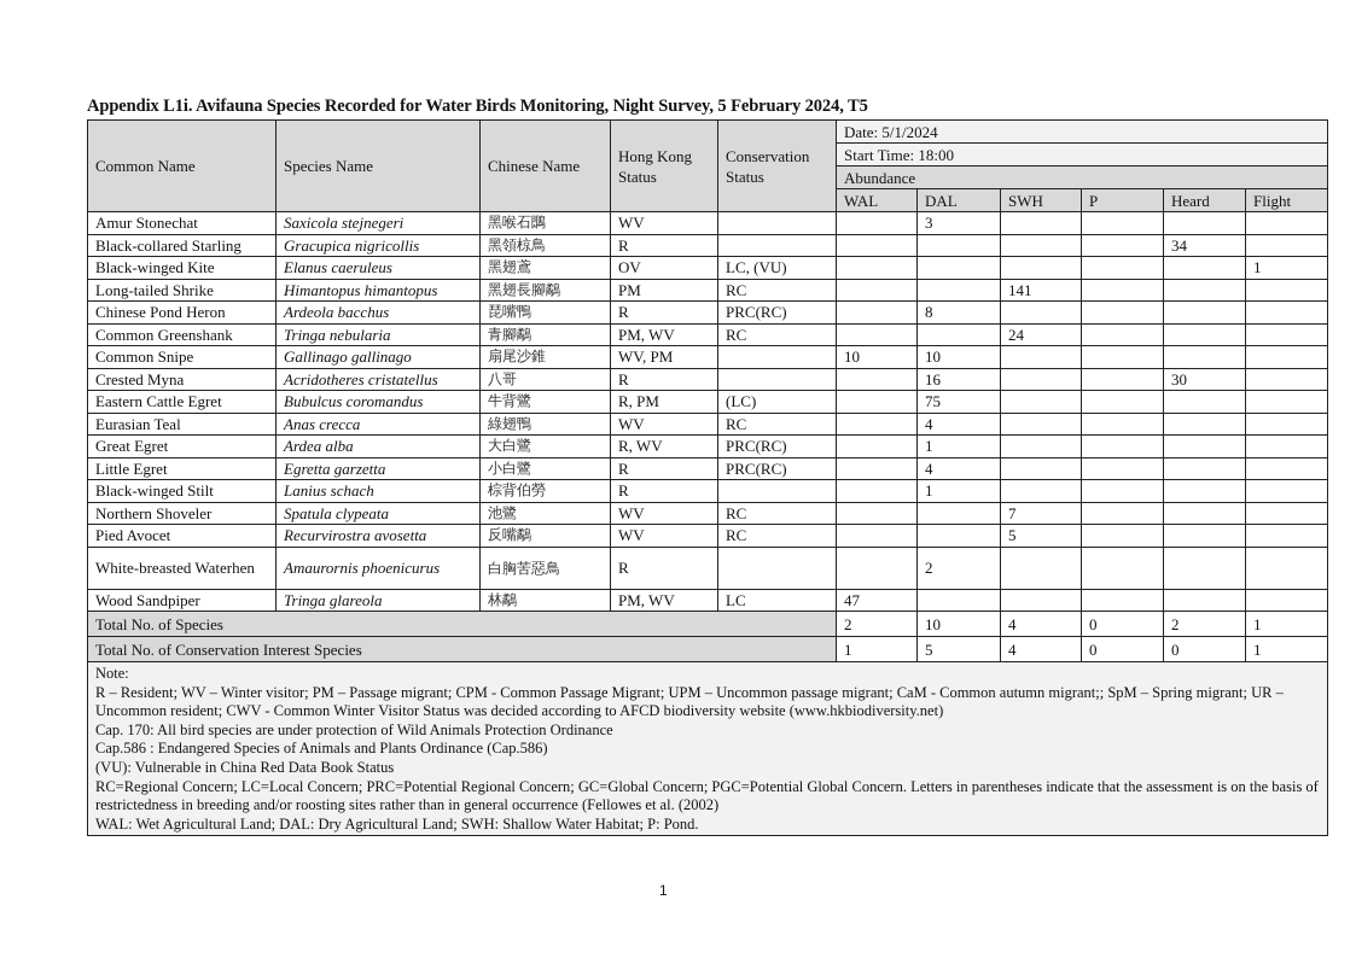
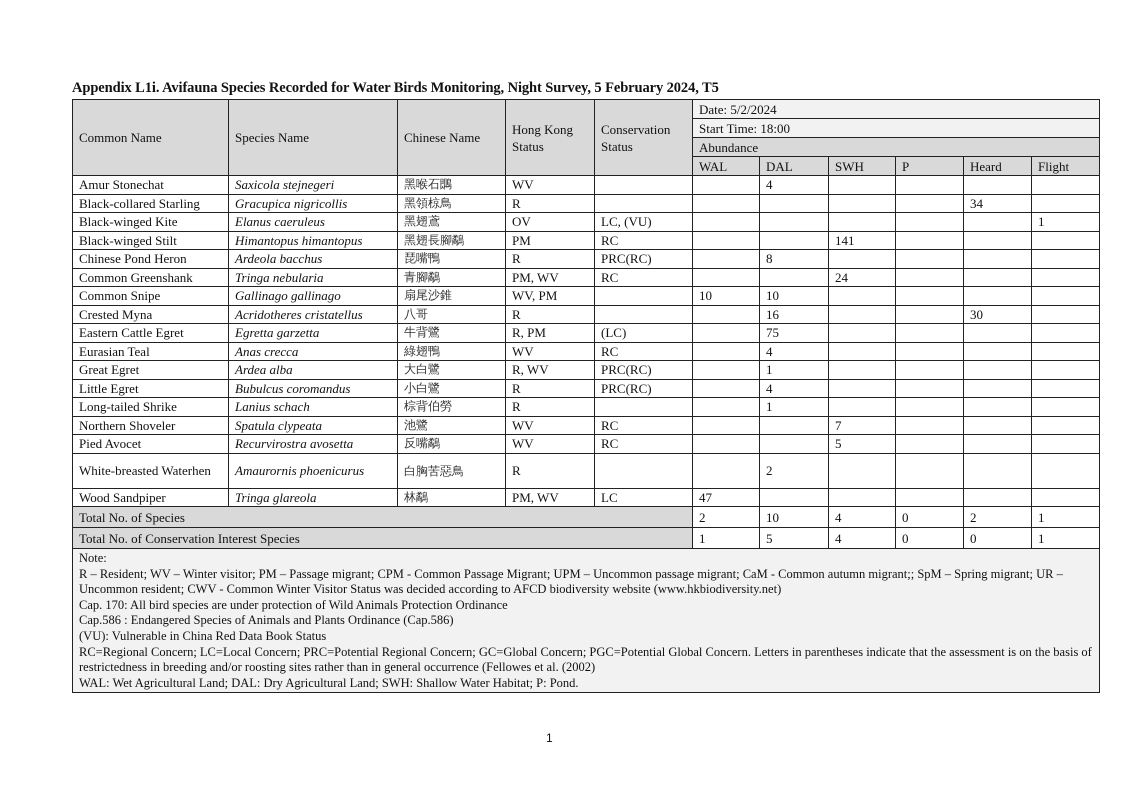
  Appendix L1i. Avifauna Species Recorded for Water Birds Monitoring, Night Survey, 5 February 2024, T5
- Common Name	Species Name	Chinese Name	Hong Kong Status	Conservation Status	Date: 5/1/2024
+ Common Name	Species Name	Chinese Name	Hong Kong Status	Conservation Status	Date: 5/2/2024
  Start Time: 18:00
  Abundance
  WAL	DAL	SWH	P	Heard	Flight
- Amur Stonechat	Saxicola stejnegeri	黑喉石䳭	WV			3
+ Amur Stonechat	Saxicola stejnegeri	黑喉石䳭	WV			4
  Black-collared Starling	Gracupica nigricollis	黑領椋鳥	R						34
  Black-winged Kite	Elanus caeruleus	黑翅鳶	OV	LC, (VU)						1
- Long-tailed Shrike	Himantopus himantopus	黑翅長腳鷸	PM	RC			141
+ Black-winged Stilt	Himantopus himantopus	黑翅長腳鷸	PM	RC			141
  Chinese Pond Heron	Ardeola bacchus	琵嘴鴨	R	PRC(RC)		8
  Common Greenshank	Tringa nebularia	青腳鷸	PM, WV	RC			24
  Common Snipe	Gallinago gallinago	扇尾沙錐	WV, PM		10	10
  Crested Myna	Acridotheres cristatellus	八哥	R			16			30
- Eastern Cattle Egret	Bubulcus coromandus	牛背鷺	R, PM	(LC)		75
+ Eastern Cattle Egret	Egretta garzetta	牛背鷺	R, PM	(LC)		75
  Eurasian Teal	Anas crecca	綠翅鴨	WV	RC		4
  Great Egret	Ardea alba	大白鷺	R, WV	PRC(RC)		1
- Little Egret	Egretta garzetta	小白鷺	R	PRC(RC)		4
+ Little Egret	Bubulcus coromandus	小白鷺	R	PRC(RC)		4
- Black-winged Stilt	Lanius schach	棕背伯勞	R			1
+ Long-tailed Shrike	Lanius schach	棕背伯勞	R			1
  Northern Shoveler	Spatula clypeata	池鷺	WV	RC			7
  Pied Avocet	Recurvirostra avosetta	反嘴鷸	WV	RC			5
  White-breasted Waterhen	Amaurornis phoenicurus	白胸苦惡鳥	R			2
  Wood Sandpiper	Tringa glareola	林鷸	PM, WV	LC	47
  Total No. of Species	2	10	4	0	2	1
  Total No. of Conservation Interest Species	1	5	4	0	0	1
  Note:R – Resident; WV – Winter visitor; PM – Passage migrant; CPM - Common Passage Migrant; UPM – Uncommon passage migrant; CaM - Common autumn migrant;; SpM – Spring migrant; UR – Uncommon resident; CWV - Common Winter Visitor Status was decided according to AFCD biodiversity website (www.hkbiodiversity.net)Cap. 170: All bird species are under protection of Wild Animals Protection OrdinanceCap.586 : Endangered Species of Animals and Plants Ordinance (Cap.586)(VU): Vulnerable in China Red Data Book StatusRC=Regional Concern; LC=Local Concern; PRC=Potential Regional Concern; GC=Global Concern; PGC=Potential Global Concern. Letters in parentheses indicate that the assessment is on the basis of restrictedness in breeding and/or roosting sites rather than in general occurrence (Fellowes et al. (2002)WAL: Wet Agricultural Land; DAL: Dry Agricultural Land; SWH: Shallow Water Habitat; P: Pond.
  1
